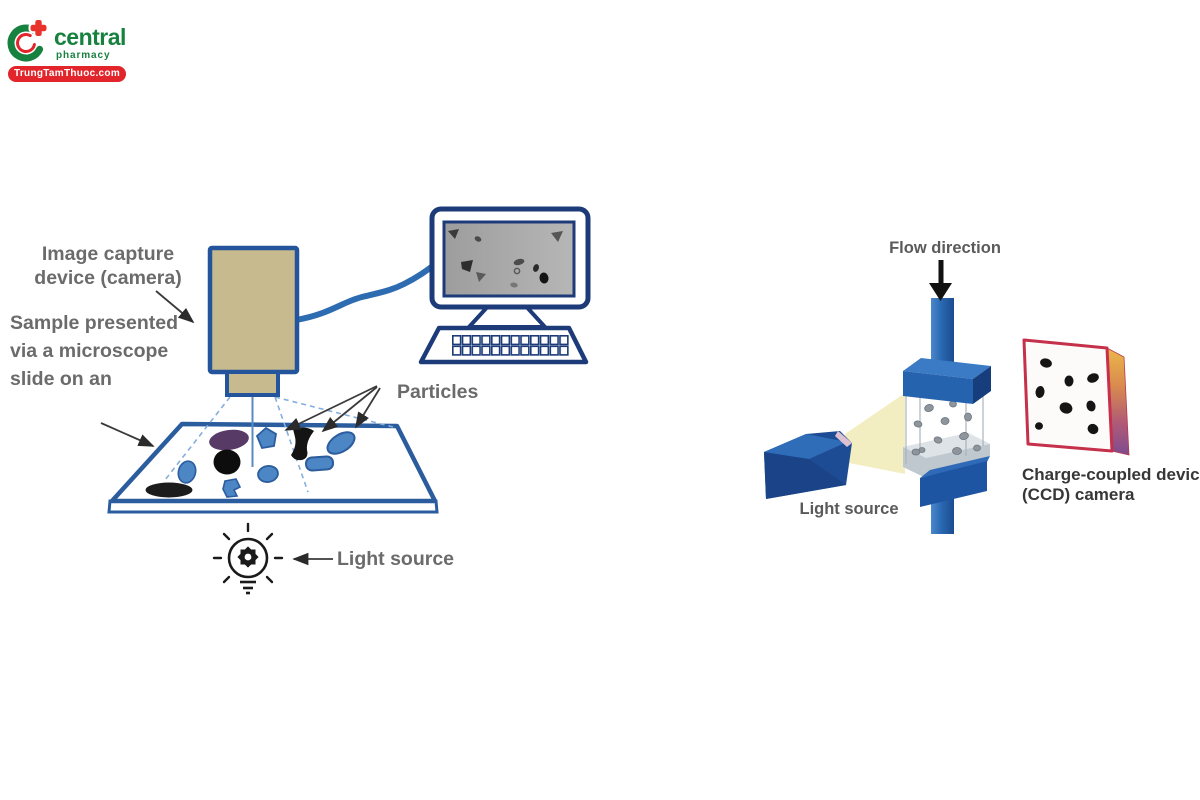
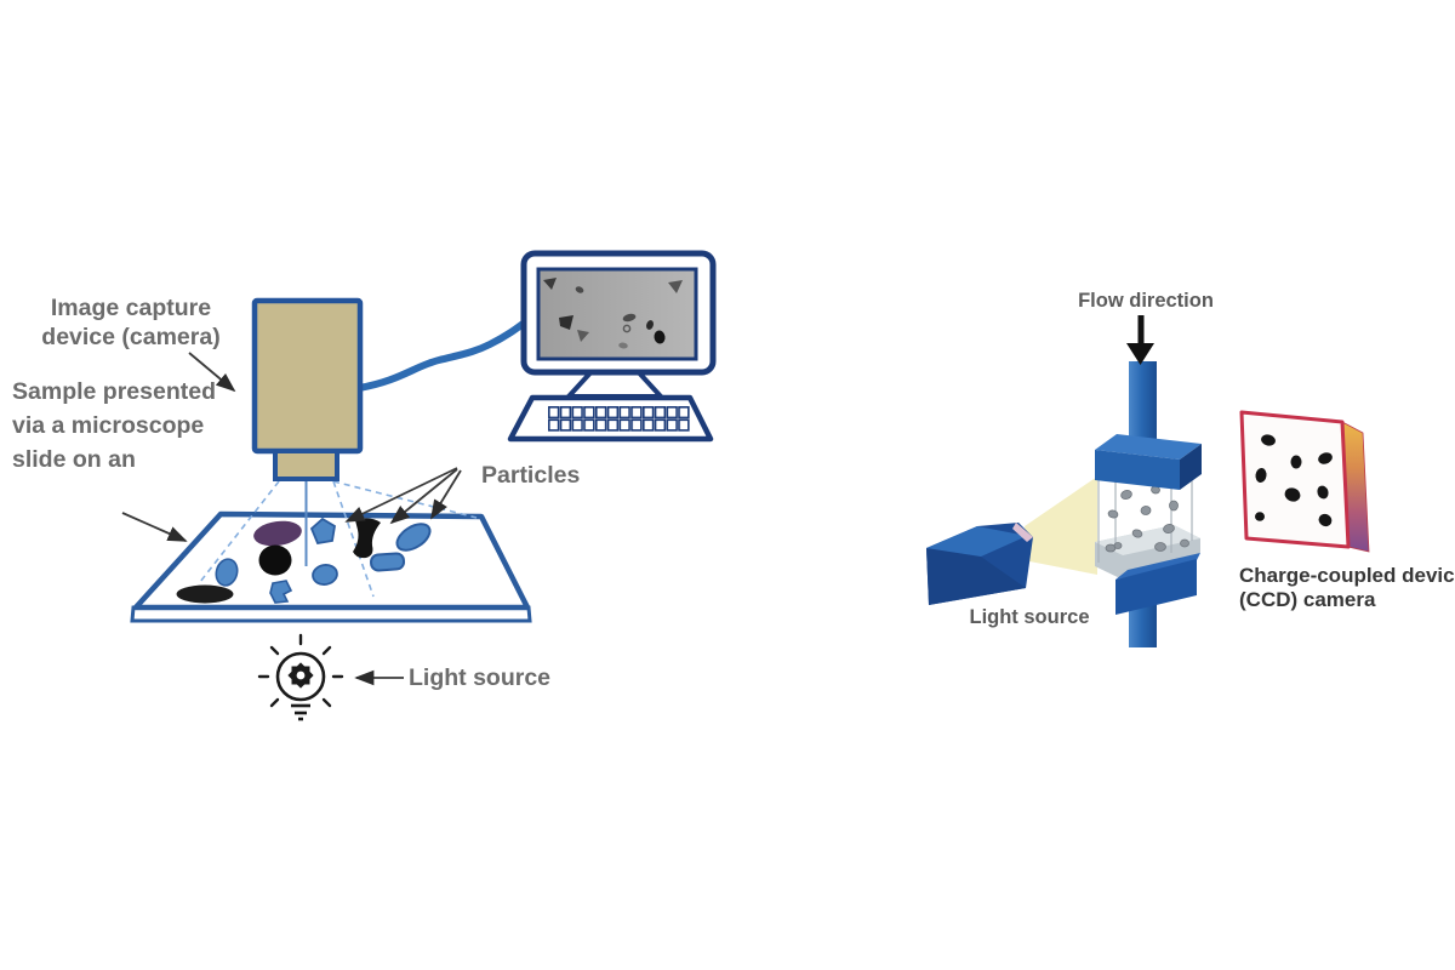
- central
- pharmacy
- TrungTamThuoc.com
  Image capture
  device (camera)
  Sample presented
  via a microscope
  slide on an
  Particles
  Light source
  Flow direction
  Light source
  Charge-coupled devic
  (CCD) camera
